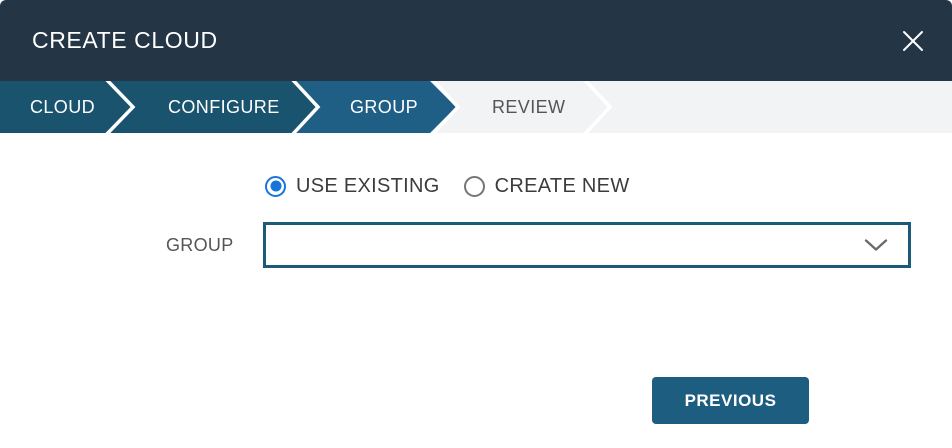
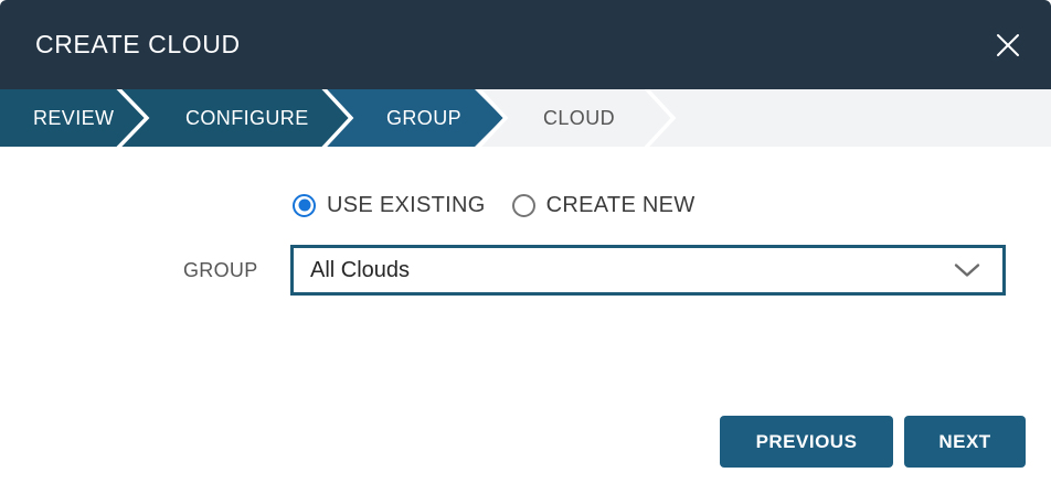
  CREATE CLOUD
- CLOUD
+ REVIEW
  CONFIGURE
  GROUP
- REVIEW
+ CLOUD
  USE EXISTING
  CREATE NEW
  GROUP
+ All Clouds
  PREVIOUS
+ NEXT
